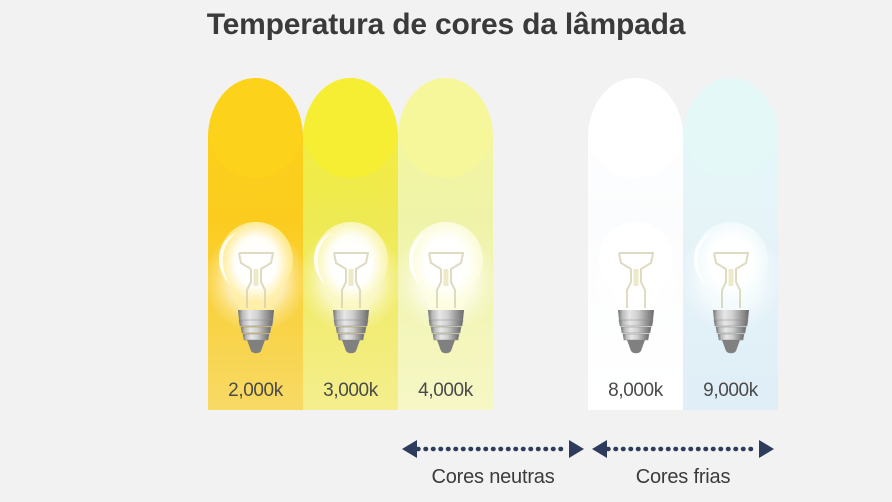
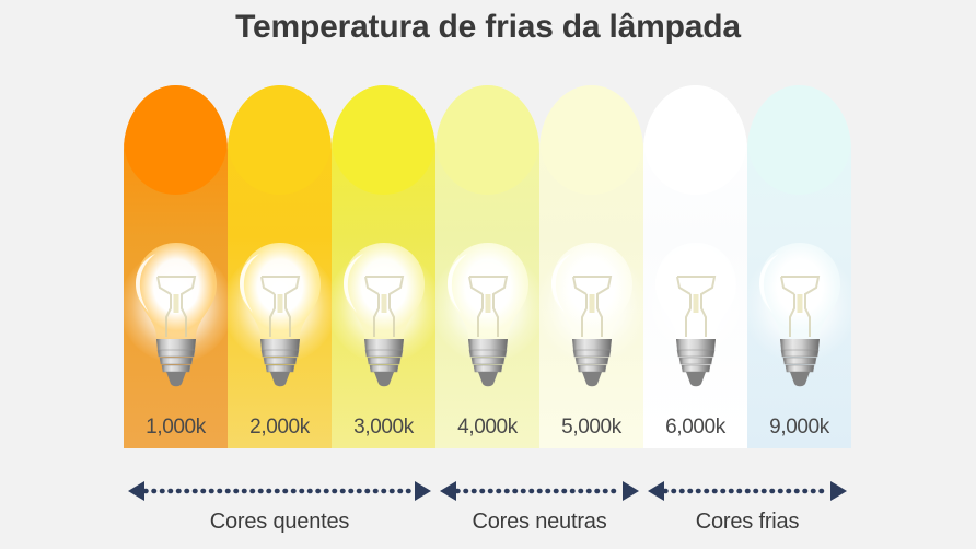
- Temperatura de cores da lâmpada
+ Temperatura de frias da lâmpada
+ 1,000k
  2,000k
  3,000k
  4,000k
+ 5,000k
- 8,000k
+ 6,000k
  9,000k
+ Cores quentes
  Cores neutras
  Cores frias
